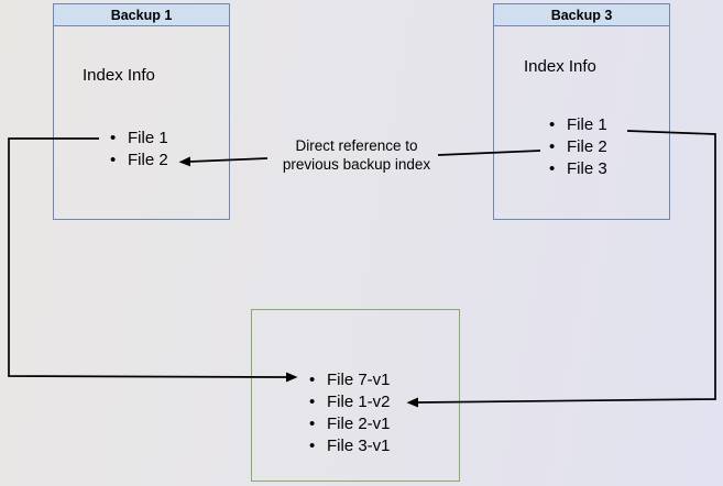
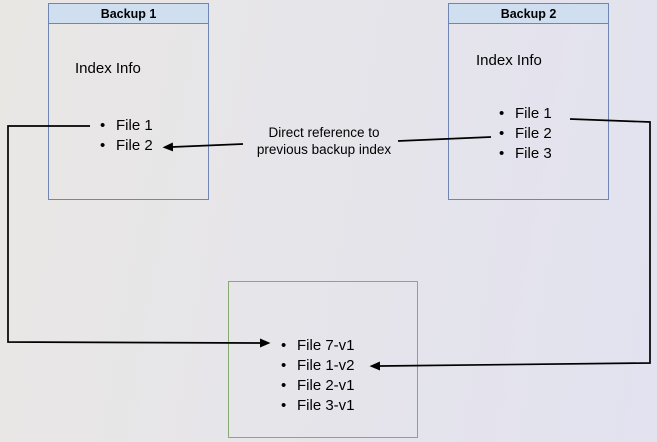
  Backup 1
  Index Info
  File 1
  File 2
- Backup 3
+ Backup 2
  Index Info
  File 1
  File 2
  File 3
  File 7-v1
  File 1-v2
  File 2-v1
  File 3-v1
  Direct reference to
  previous backup index
